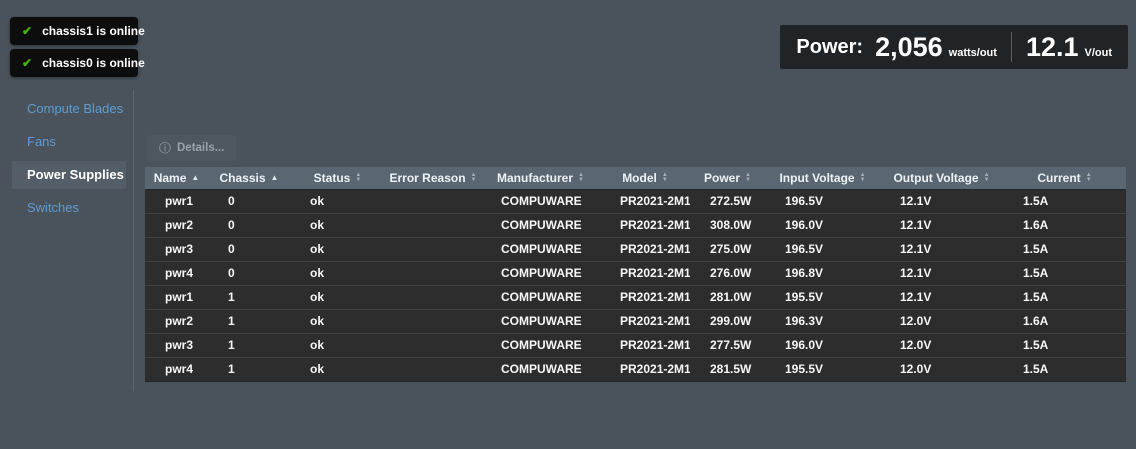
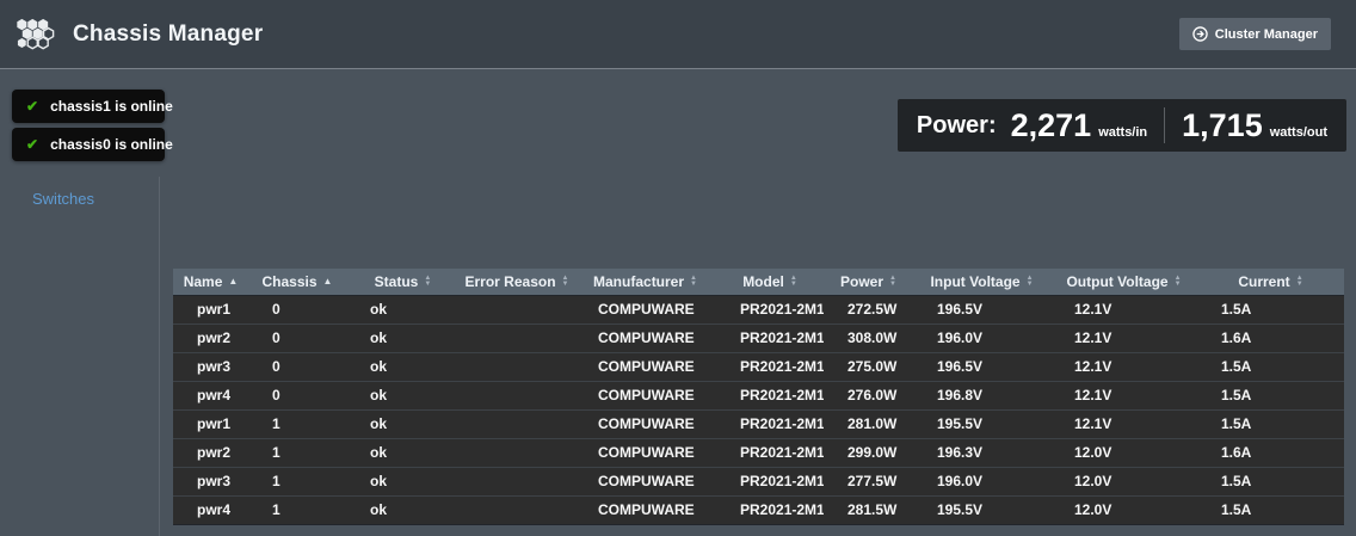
+ Chassis Manager
+ Cluster Manager
  ✔
  chassis1 is online
  ✔
  chassis0 is online
  Power:
+ 2,271
+ watts/in
- 2,056
+ 1,715
  watts/out
- 12.1
- V/out
- Compute Blades
- Fans
- Power Supplies
  Switches
- ⓘ
- Details...
  Name ▲	Chassis ▲	Status	Error Reason	Manufacturer	Model	Power	Input Voltage	Output Voltage	Current
  pwr1	0	ok		COMPUWARE	PR2021-2M1	272.5W	196.5V	12.1V	1.5A
  pwr2	0	ok		COMPUWARE	PR2021-2M1	308.0W	196.0V	12.1V	1.6A
  pwr3	0	ok		COMPUWARE	PR2021-2M1	275.0W	196.5V	12.1V	1.5A
  pwr4	0	ok		COMPUWARE	PR2021-2M1	276.0W	196.8V	12.1V	1.5A
  pwr1	1	ok		COMPUWARE	PR2021-2M1	281.0W	195.5V	12.1V	1.5A
  pwr2	1	ok		COMPUWARE	PR2021-2M1	299.0W	196.3V	12.0V	1.6A
  pwr3	1	ok		COMPUWARE	PR2021-2M1	277.5W	196.0V	12.0V	1.5A
  pwr4	1	ok		COMPUWARE	PR2021-2M1	281.5W	195.5V	12.0V	1.5A
